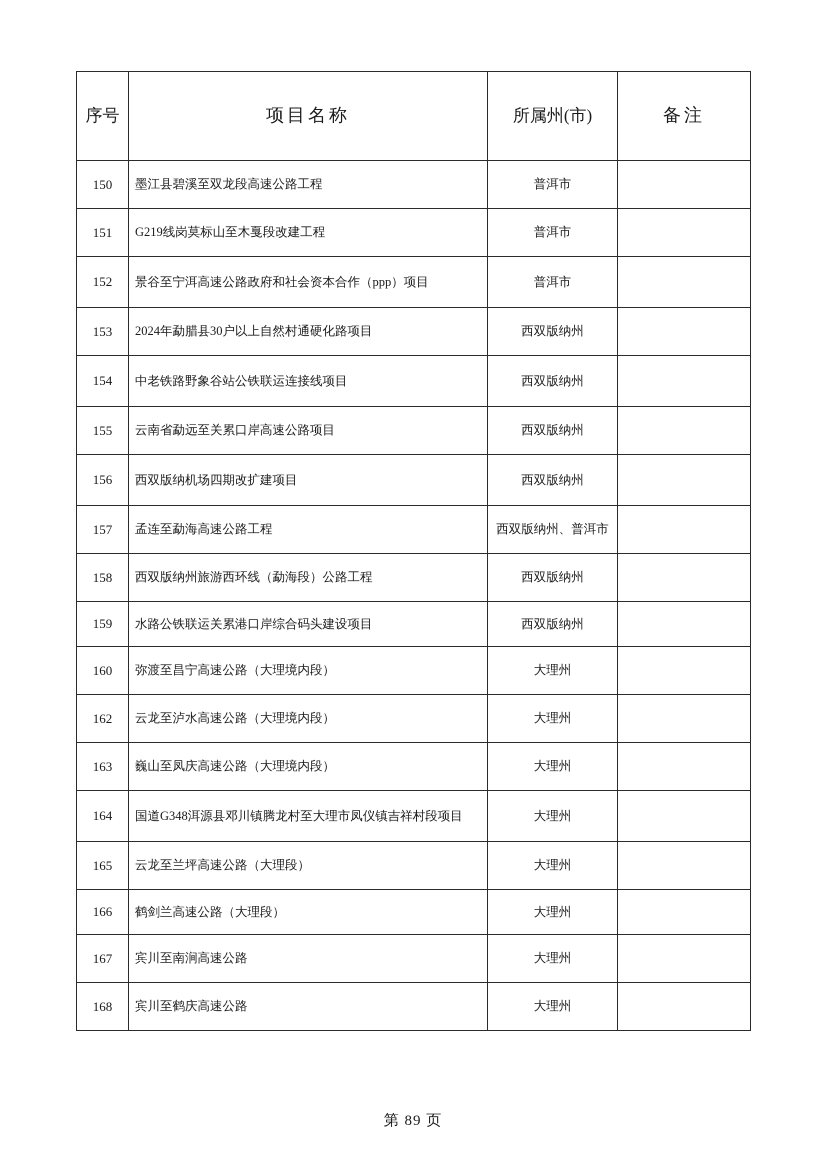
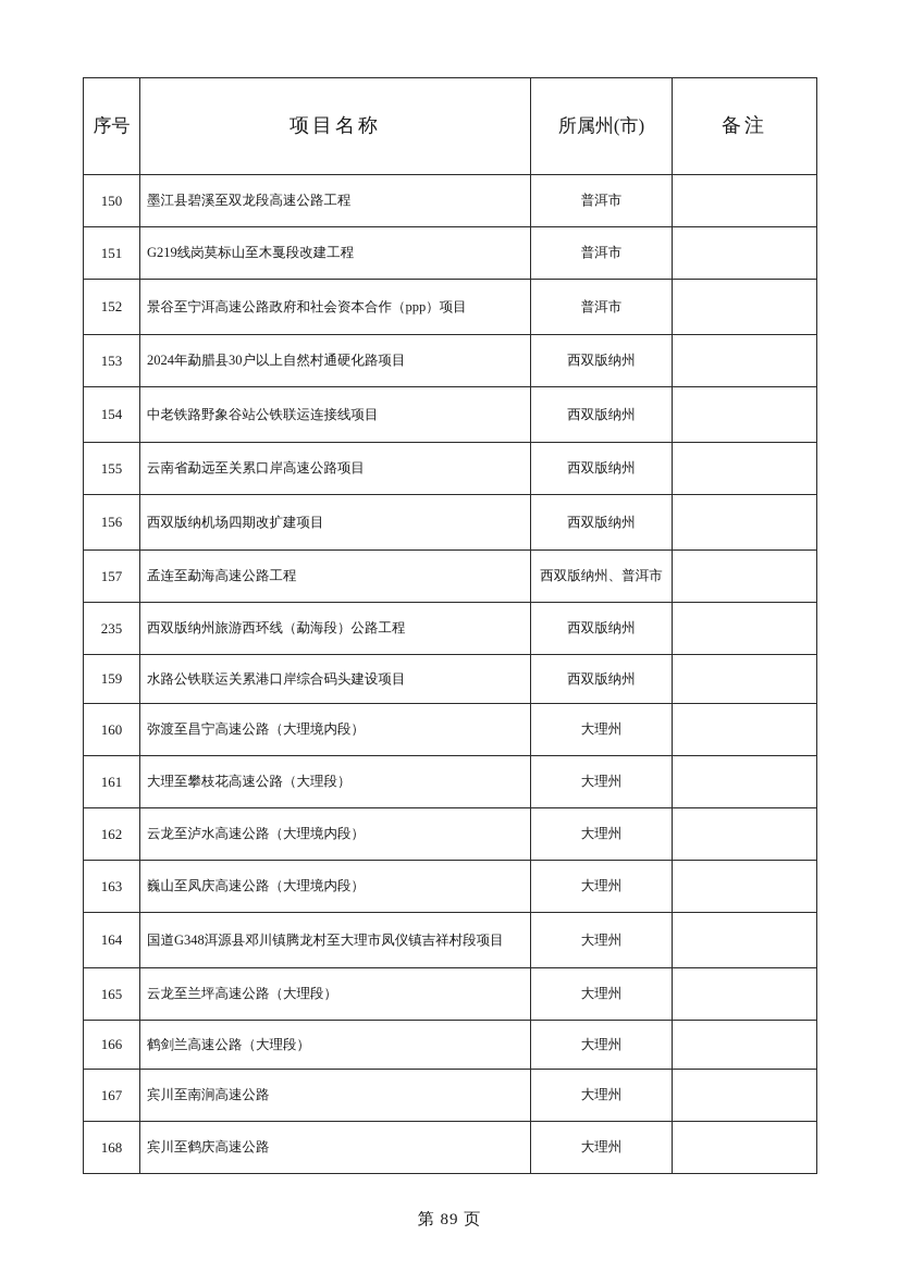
  序号	项目名称	所属州(市)	备注
  150	墨江县碧溪至双龙段高速公路工程	普洱市
  151	G219线岗莫标山至木戛段改建工程	普洱市
  152	景谷至宁洱高速公路政府和社会资本合作（ppp）项目	普洱市
  153	2024年勐腊县30户以上自然村通硬化路项目	西双版纳州
  154	中老铁路野象谷站公铁联运连接线项目	西双版纳州
  155	云南省勐远至关累口岸高速公路项目	西双版纳州
  156	西双版纳机场四期改扩建项目	西双版纳州
  157	孟连至勐海高速公路工程	西双版纳州、普洱市
- 158	西双版纳州旅游西环线（勐海段）公路工程	西双版纳州
+ 235	西双版纳州旅游西环线（勐海段）公路工程	西双版纳州
  159	水路公铁联运关累港口岸综合码头建设项目	西双版纳州
  160	弥渡至昌宁高速公路（大理境内段）	大理州
+ 161	大理至攀枝花高速公路（大理段）	大理州
  162	云龙至泸水高速公路（大理境内段）	大理州
  163	巍山至凤庆高速公路（大理境内段）	大理州
  164	国道G348洱源县邓川镇腾龙村至大理市凤仪镇吉祥村段项目	大理州
  165	云龙至兰坪高速公路（大理段）	大理州
  166	鹤剑兰高速公路（大理段）	大理州
  167	宾川至南涧高速公路	大理州
  168	宾川至鹤庆高速公路	大理州
  第 89 页
